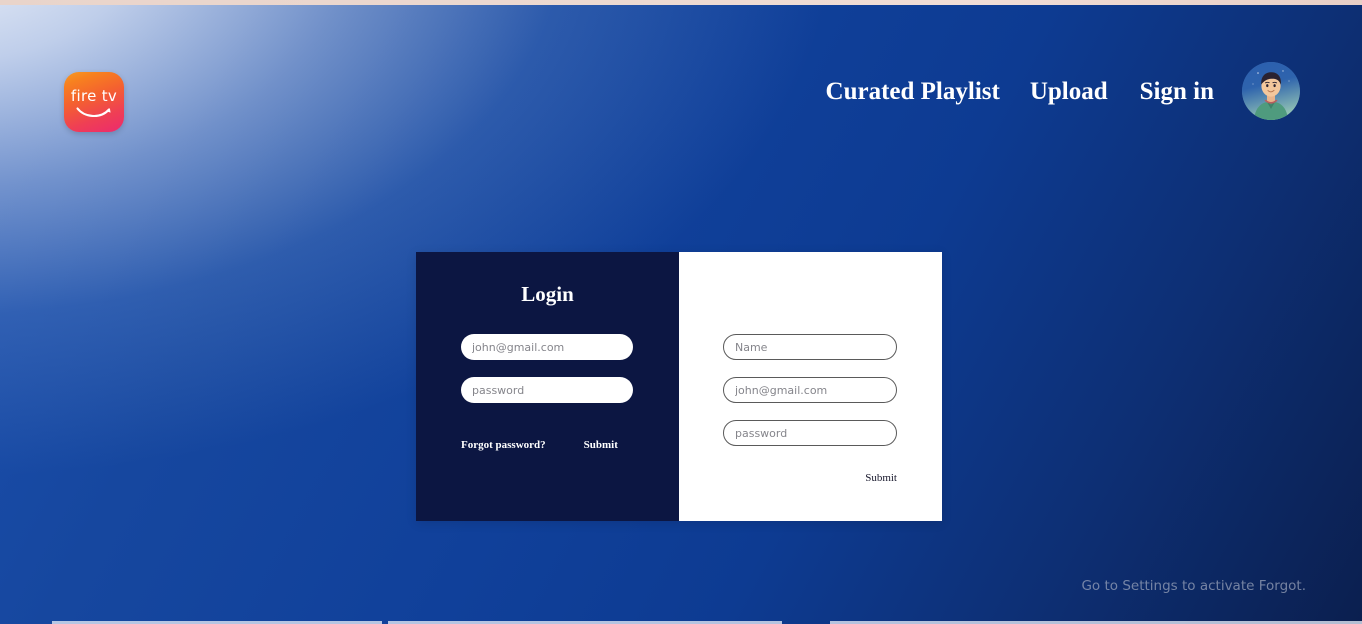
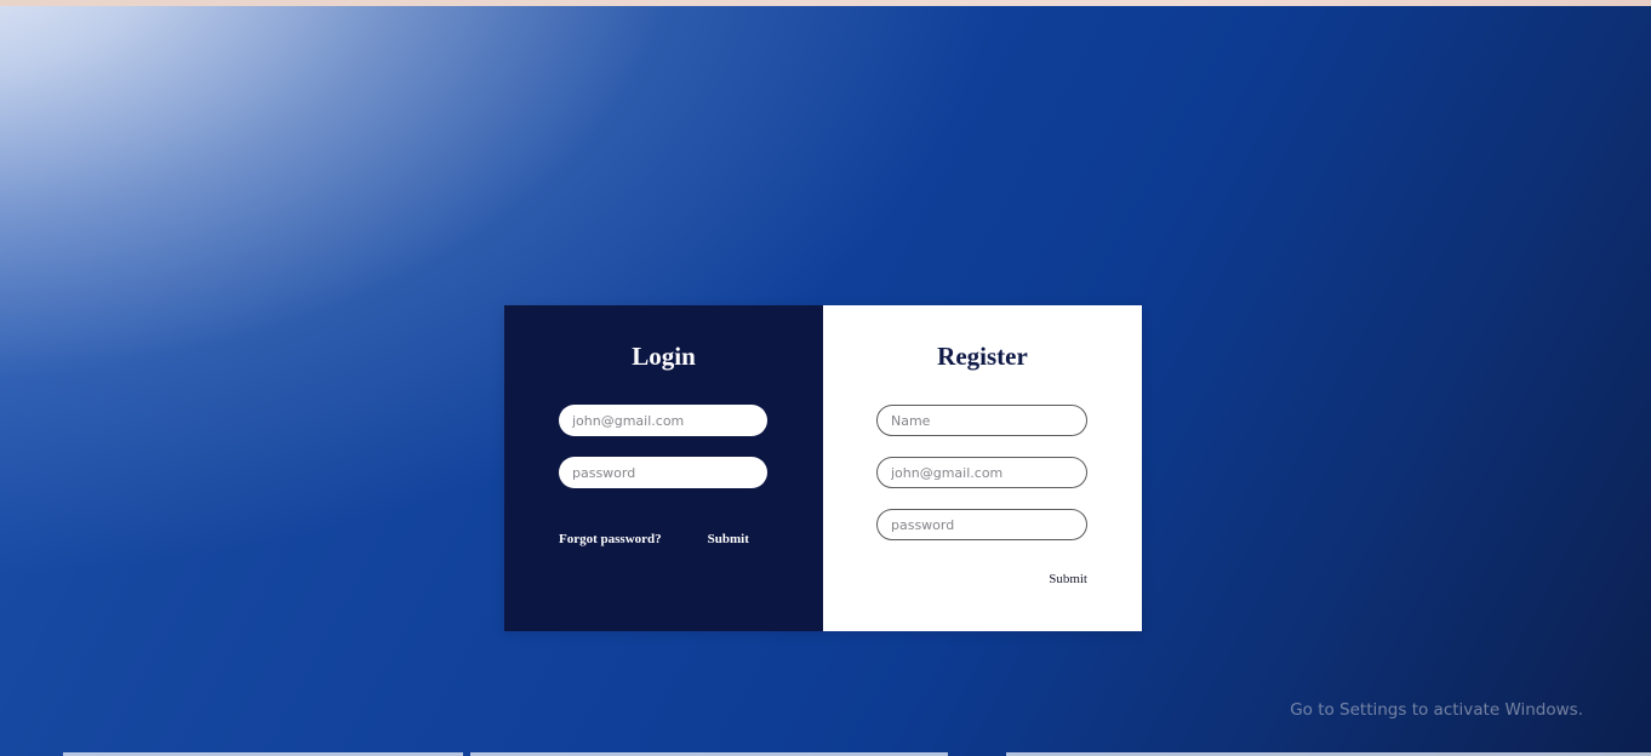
- fire tv
- Curated Playlist
- Upload
- Sign in
  Login
  john@gmail.com
  password
  Forgot password?
  Submit
+ Register
  Name
  john@gmail.com
  password
  Submit
- Go to Settings to activate Forgot.
+ Go to Settings to activate Windows.
